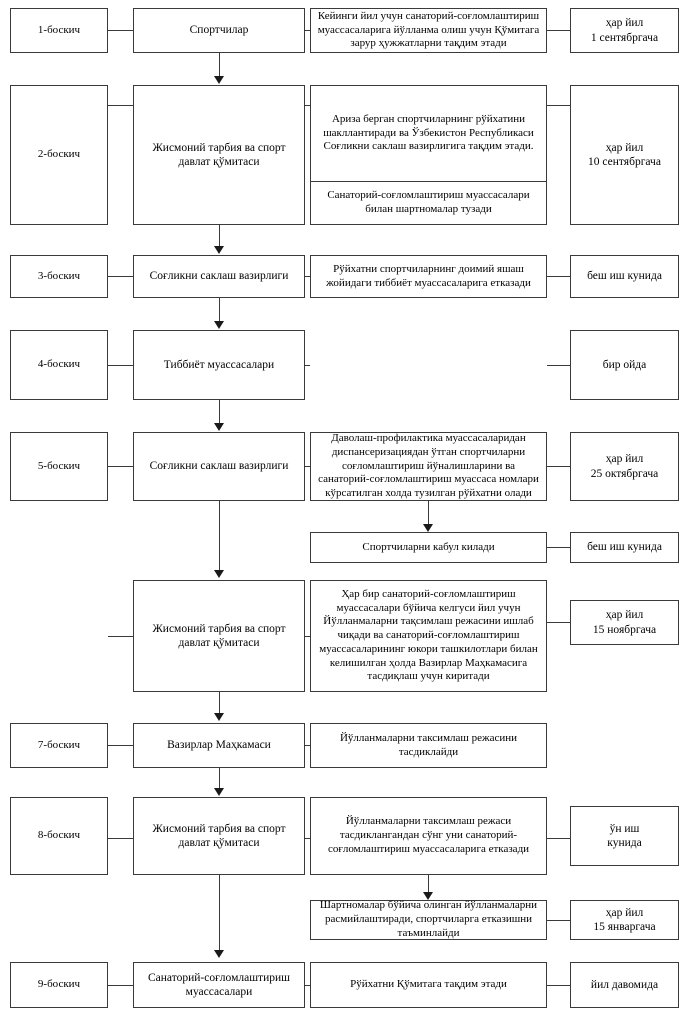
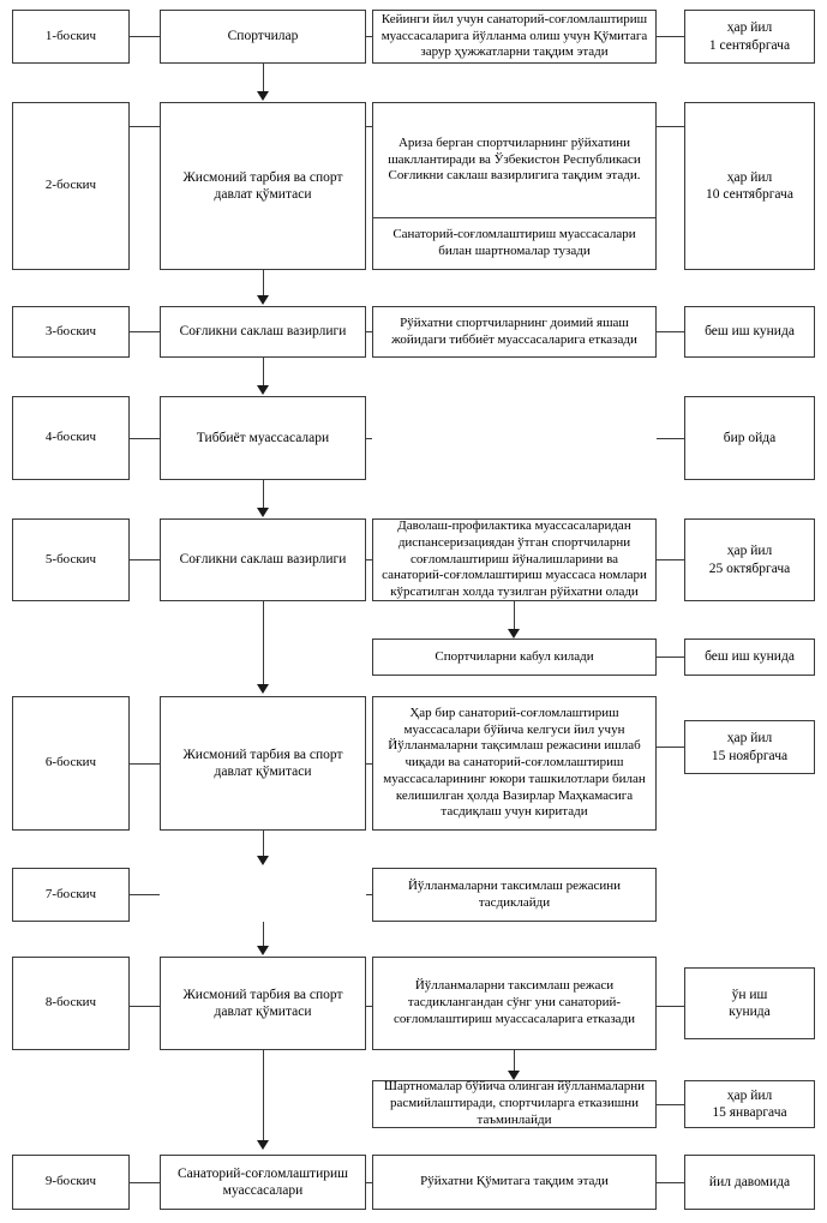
  1-боскич
  Спортчилар
  Кейинги йил учун санаторий-соғломлаштириш муассасаларига йўлланма олиш учун Қўмитага зарур ҳужжатларни тақдим этади
  ҳар йил
  1 сентябргача
  2-боскич
  Жисмоний тарбия ва спорт давлат қўмитаси
  Ариза берган спортчиларнинг рўйхатини шакллантиради ва Ўзбекистон Республикаси Соғликни саклаш вазирлигига тақдим этади.
  Санаторий-соғломлаштириш муассасалари билан шартномалар тузади
  ҳар йил
  10 сентябргача
  3-боскич
  Соғликни саклаш вазирлиги
  Рўйхатни спортчиларнинг доимий яшаш жойидаги тиббиёт муассасаларига етказади
  беш иш кунида
  4-боскич
  Тиббиёт муассасалари
  бир ойда
  5-боскич
  Соғликни саклаш вазирлиги
  Даволаш-профилактика муассасаларидан диспансеризациядан ўтган спортчиларни соғломлаштириш йўналишларини ва санаторий-соғломлаштириш муассаса номлари кўрсатилган холда тузилган рўйхатни олади
  ҳар йил
  25 октябргача
  Спортчиларни кабул килади
  беш иш кунида
+ 6-боскич
  Жисмоний тарбия ва спорт давлат қўмитаси
  Ҳар бир санаторий-соғломлаштириш муассасалари бўйича келгуси йил учун Йўлланмаларни тақсимлаш режасини ишлаб чиқади ва санаторий-соғломлаштириш муассасаларининг юкори ташкилотлари билан келишилган ҳолда Вазирлар Маҳкамасига тасдиқлаш учун киритади
  ҳар йил
  15 ноябргача
  7-боскич
- Вазирлар Маҳкамаси
  Йўлланмаларни таксимлаш режасини тасдиклайди
  8-боскич
  Жисмоний тарбия ва спорт давлат қўмитаси
  Йўлланмаларни таксимлаш режаси тасдиклангандан сўнг уни санаторий-соғломлаштириш муассасаларига етказади
  ўн иш
  кунида
  Шартномалар бўйича олинган йўлланмаларни расмийлаштиради, спортчиларга етказишни таъминлайди
  ҳар йил
  15 январгача
  9-боскич
  Санаторий-соғломлаштириш муассасалари
  Рўйхатни Қўмитага тақдим этади
  йил давомида
